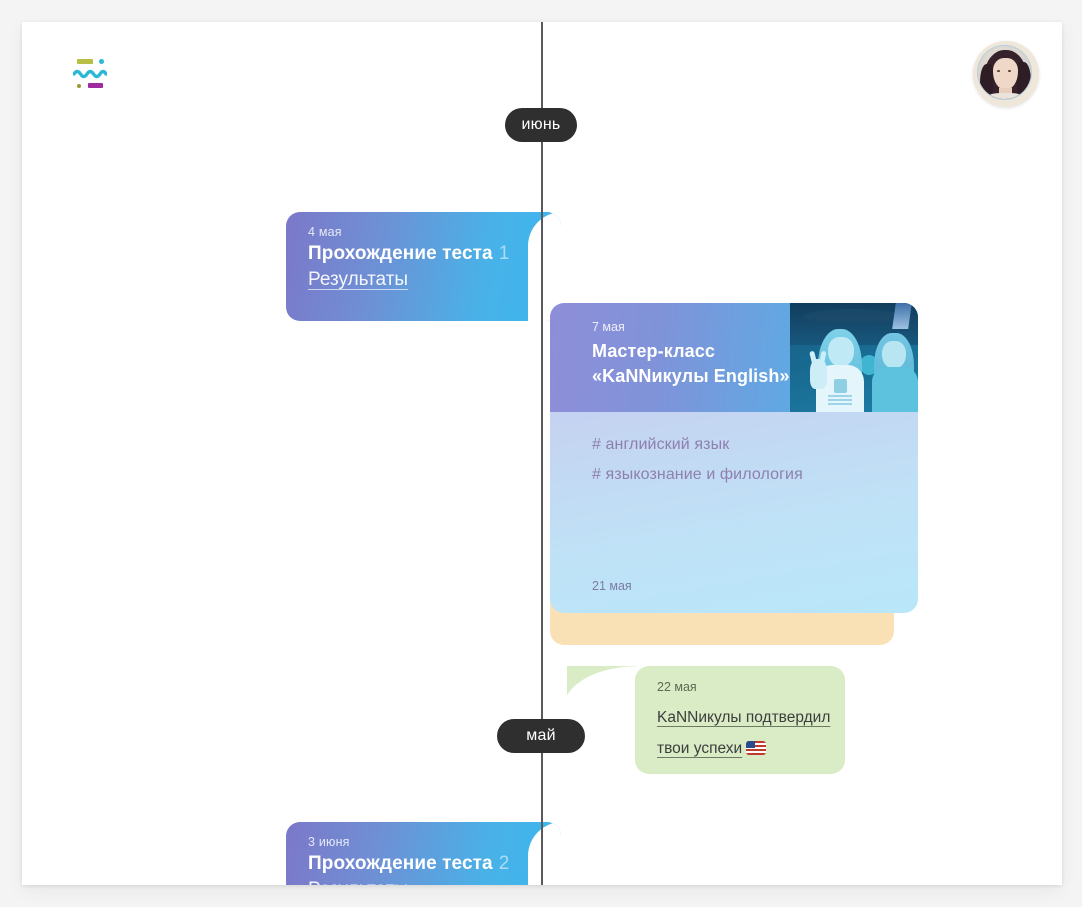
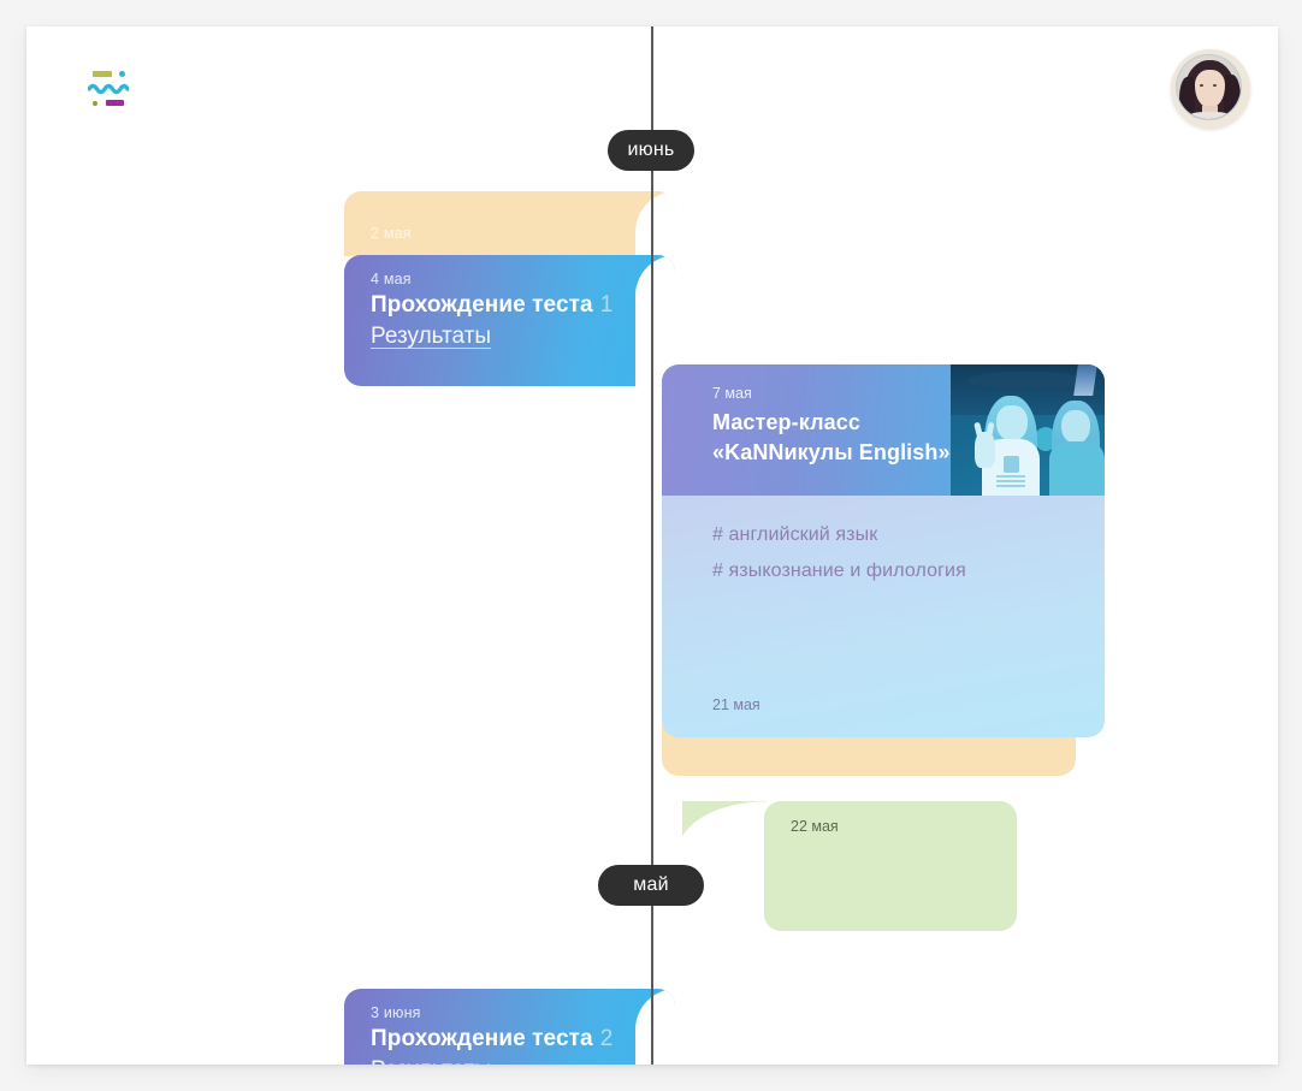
  июнь
+ 2 мая
  4 мая
  Прохождение теста 1
  Результаты
  7 мая
  Мастер-класс
  «KaNNикулы English»
  # английский язык
  # языкознание и филология
  21 мая
  22 мая
- KaNNикулы подтвердил твои успехи
  май
  3 июня
  Прохождение теста 2
